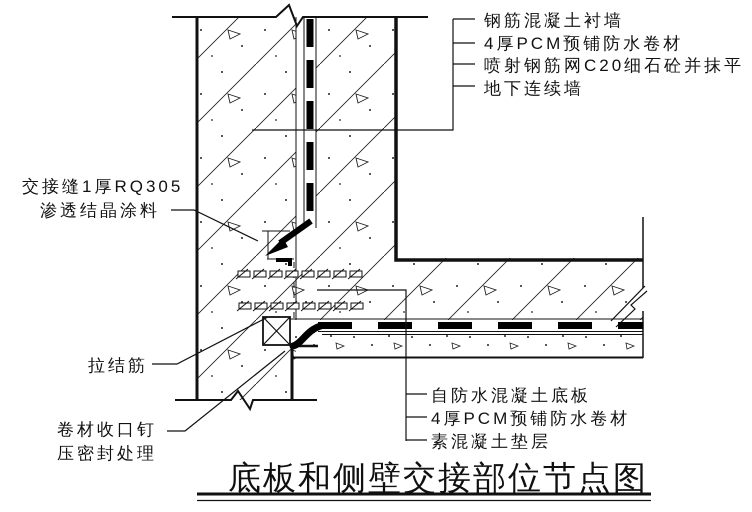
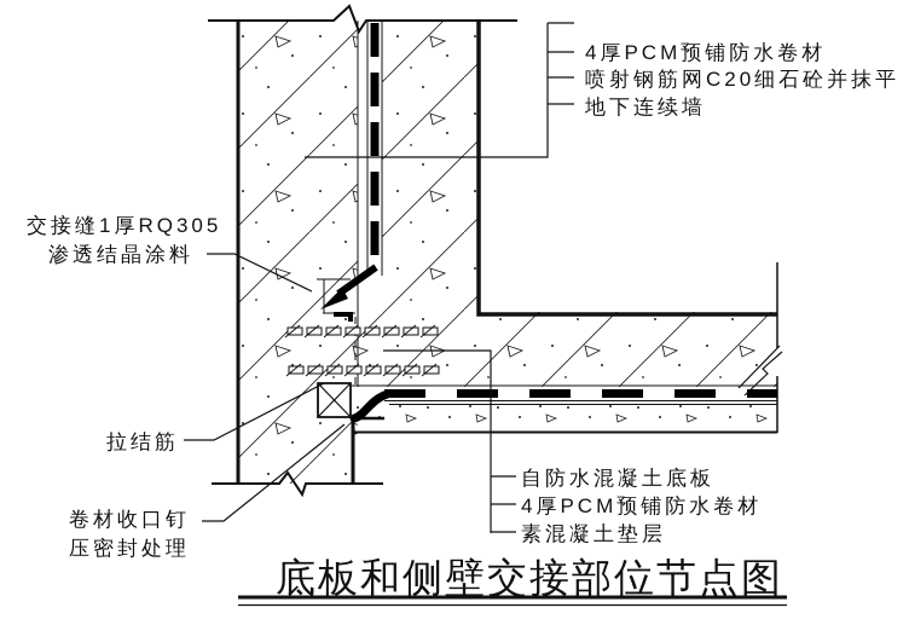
- 钢筋混凝土衬墙
  4厚PCM预铺防水卷材
  喷射钢筋网C20细石砼并抹平
  地下连续墙
  交接缝1厚RQ305
  渗透结晶涂料
  拉结筋
  卷材收口钉
  压密封处理
  自防水混凝土底板
  4厚PCM预铺防水卷材
  素混凝土垫层
  底板和侧壁交接部位节点图
